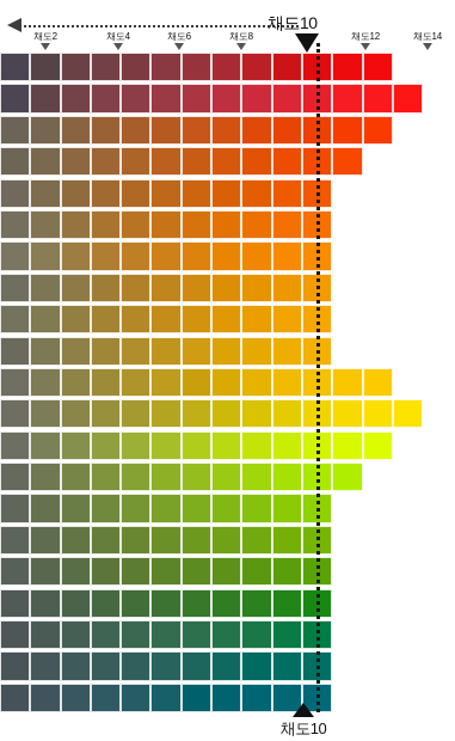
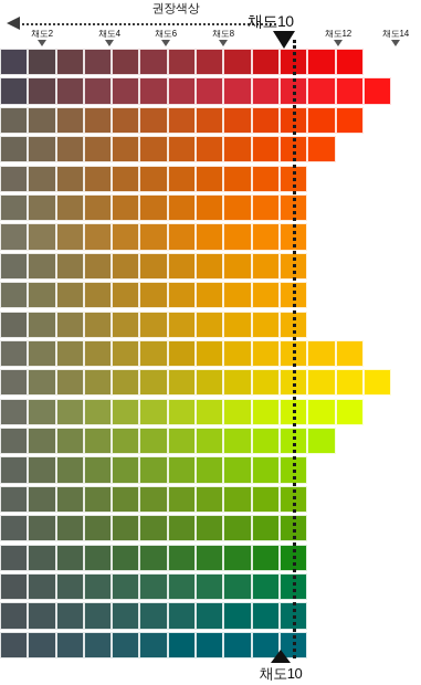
+ 권장색상
  채도10
  채도2
  채도4
  채도6
  채도8
  채도12
  채도14
  채도10
